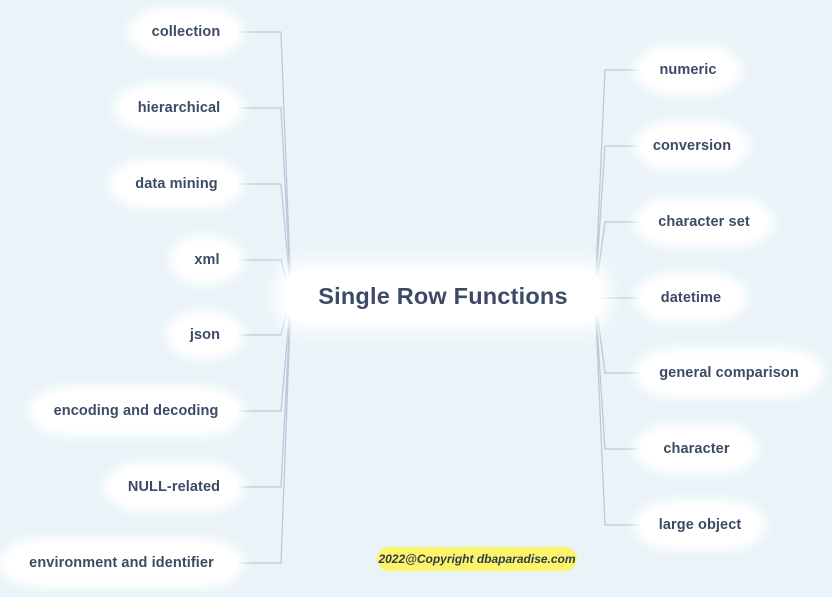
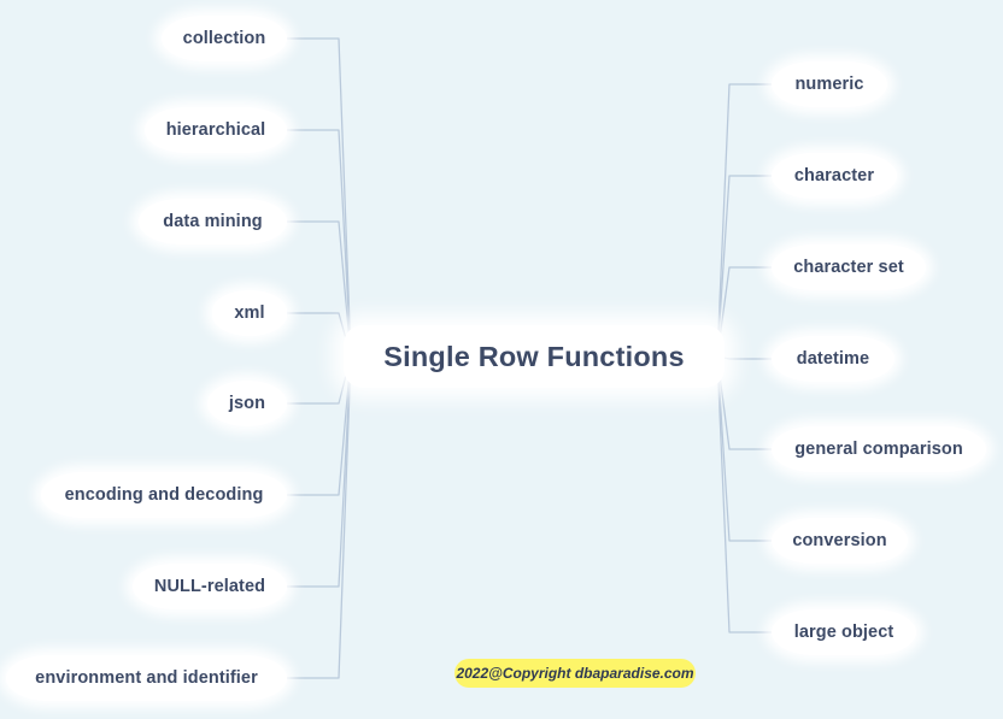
  Single Row Functions
  collection
  hierarchical
  data mining
  xml
  json
  encoding and decoding
  NULL-related
  environment and identifier
  numeric
- conversion
+ character
  character set
  datetime
  general comparison
- character
+ conversion
  large object
  2022@Copyright dbaparadise.com
